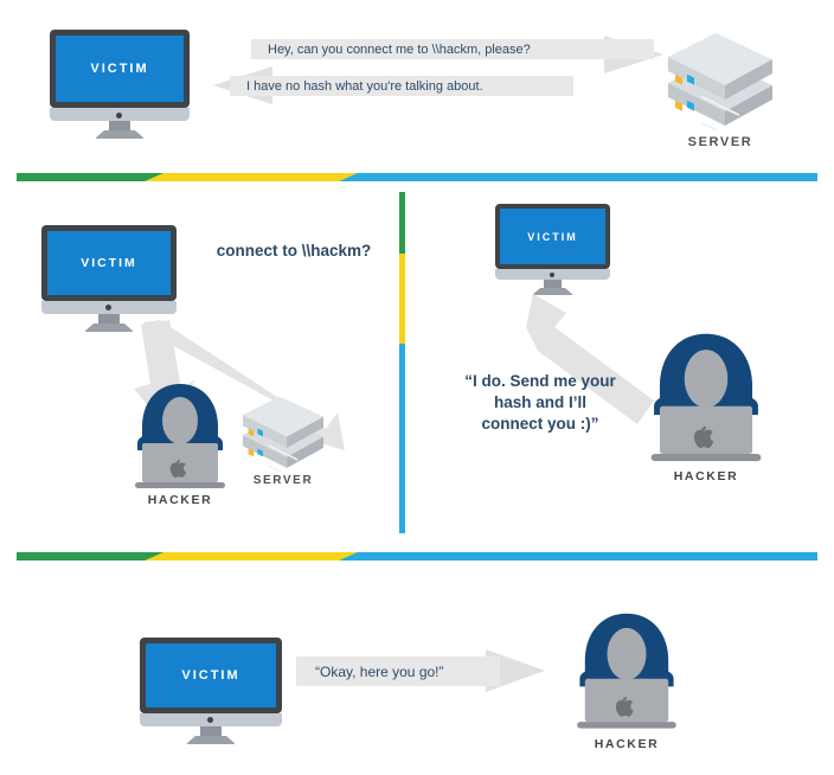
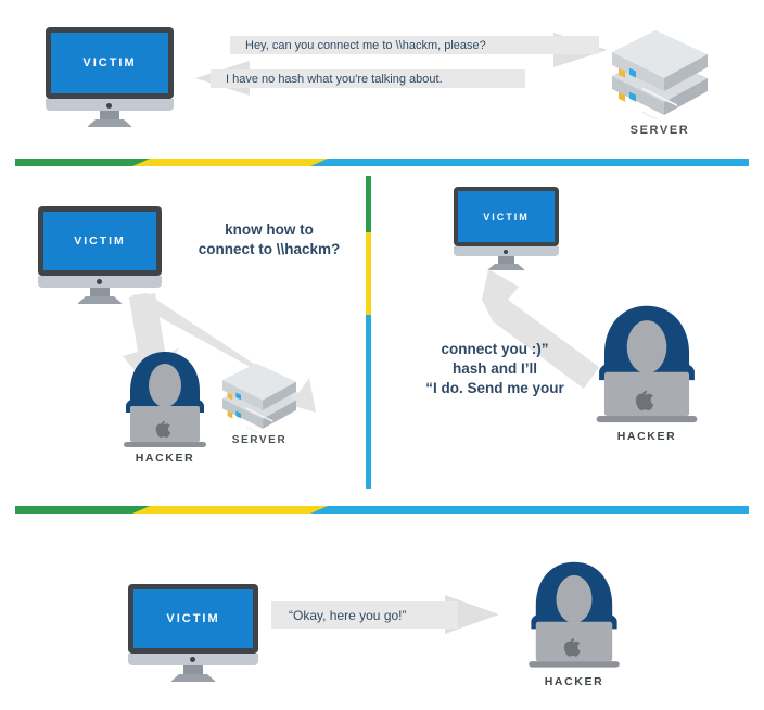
  VICTIM
  Hey, can you connect me to \\hackm, please?
  I have no hash what you're talking about.
  SERVER
  VICTIM
+ know how to
  connect to \\hackm?
  SERVER
  HACKER
  VICTIM
- “I do. Send me your
+ connect you :)”
  hash and I’ll
- connect you :)”
+ “I do. Send me your
  HACKER
  VICTIM
  “Okay, here you go!”
  HACKER
